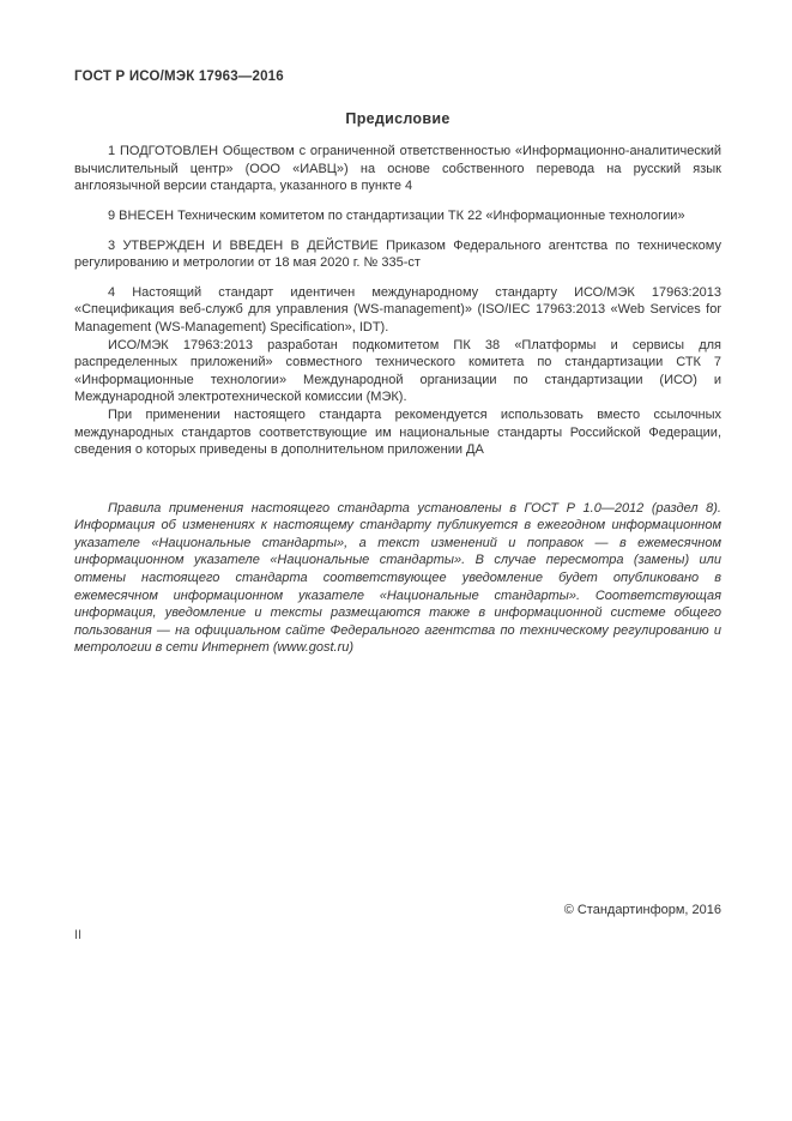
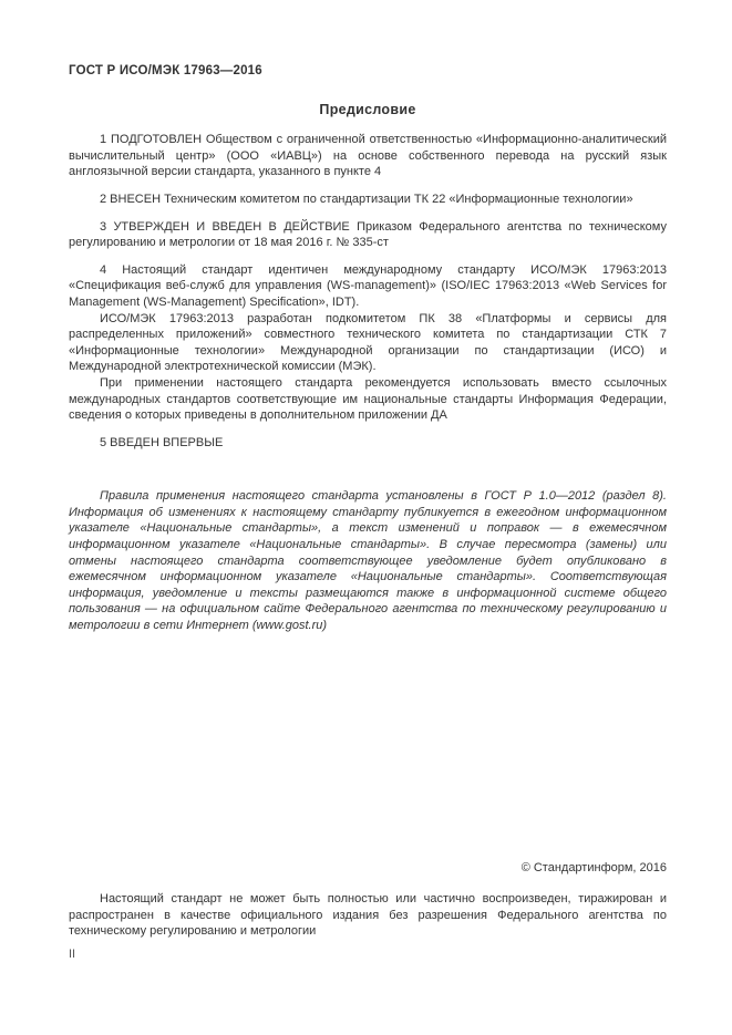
  ГОСТ Р ИСО/МЭК 17963—2016
  Предисловие
  1 ПОДГОТОВЛЕН Обществом с ограниченной ответственностью «Информационно-аналитический вычислительный центр» (ООО «ИАВЦ») на основе собственного перевода на русский язык англоязычной версии стандарта, указанного в пункте 4
- 9 ВНЕСЕН Техническим комитетом по стандартизации ТК 22 «Информационные технологии»
+ 2 ВНЕСЕН Техническим комитетом по стандартизации ТК 22 «Информационные технологии»
- 3 УТВЕРЖДЕН И ВВЕДЕН В ДЕЙСТВИЕ Приказом Федерального агентства по техническому регулированию и метрологии от 18 мая 2020 г. № 335-ст
+ 3 УТВЕРЖДЕН И ВВЕДЕН В ДЕЙСТВИЕ Приказом Федерального агентства по техническому регулированию и метрологии от 18 мая 2016 г. № 335-ст
  4 Настоящий стандарт идентичен международному стандарту ИСО/МЭК 17963:2013 «Спецификация веб-служб для управления (WS-management)» (ISO/IEC 17963:2013 «Web Services for Management (WS-Management) Specification», IDT).
  ИСО/МЭК 17963:2013 разработан подкомитетом ПК 38 «Платформы и сервисы для распределенных приложений» совместного технического комитета по стандартизации СТК 7 «Информационные технологии» Международной организации по стандартизации (ИСО) и Международной электротехнической комиссии (МЭК).
- При применении настоящего стандарта рекомендуется использовать вместо ссылочных международных стандартов соответствующие им национальные стандарты Российской Федерации, сведения о которых приведены в дополнительном приложении ДА
+ При применении настоящего стандарта рекомендуется использовать вместо ссылочных международных стандартов соответствующие им национальные стандарты Информация Федерации, сведения о которых приведены в дополнительном приложении ДА
+ 5 ВВЕДЕН ВПЕРВЫЕ
  Правила применения настоящего стандарта установлены в ГОСТ Р 1.0—2012 (раздел 8). Информация об изменениях к настоящему стандарту публикуется в ежегодном информационном указателе «Национальные стандарты», а текст изменений и поправок — в ежемесячном информационном указателе «Национальные стандарты». В случае пересмотра (замены) или отмены настоящего стандарта соответствующее уведомление будет опубликовано в ежемесячном информационном указателе «Национальные стандарты». Соответствующая информация, уведомление и тексты размещаются также в информационной системе общего пользования — на официальном сайте Федерального агентства по техническому регулированию и метрологии в сети Интернет (www.gost.ru)
  © Стандартинформ, 2016
+ Настоящий стандарт не может быть полностью или частично воспроизведен, тиражирован и распространен в качестве официального издания без разрешения Федерального агентства по техническому регулированию и метрологии
  II
